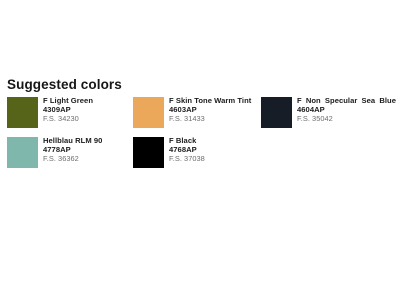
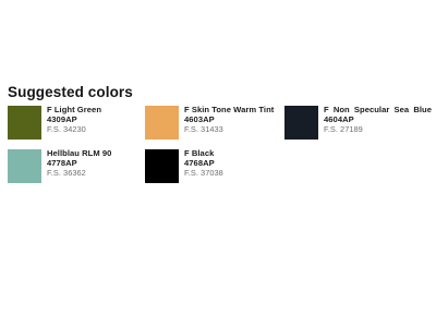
  Suggested colors
  F Light Green
  4309AP
  F.S. 34230
  Hellblau RLM 90
  4778AP
  F.S. 36362
  F Skin Tone Warm Tint
  4603AP
  F.S. 31433
  F Black
  4768AP
  F.S. 37038
  F Non Specular Sea Blue
  4604AP
- F.S. 35042
+ F.S. 27189
